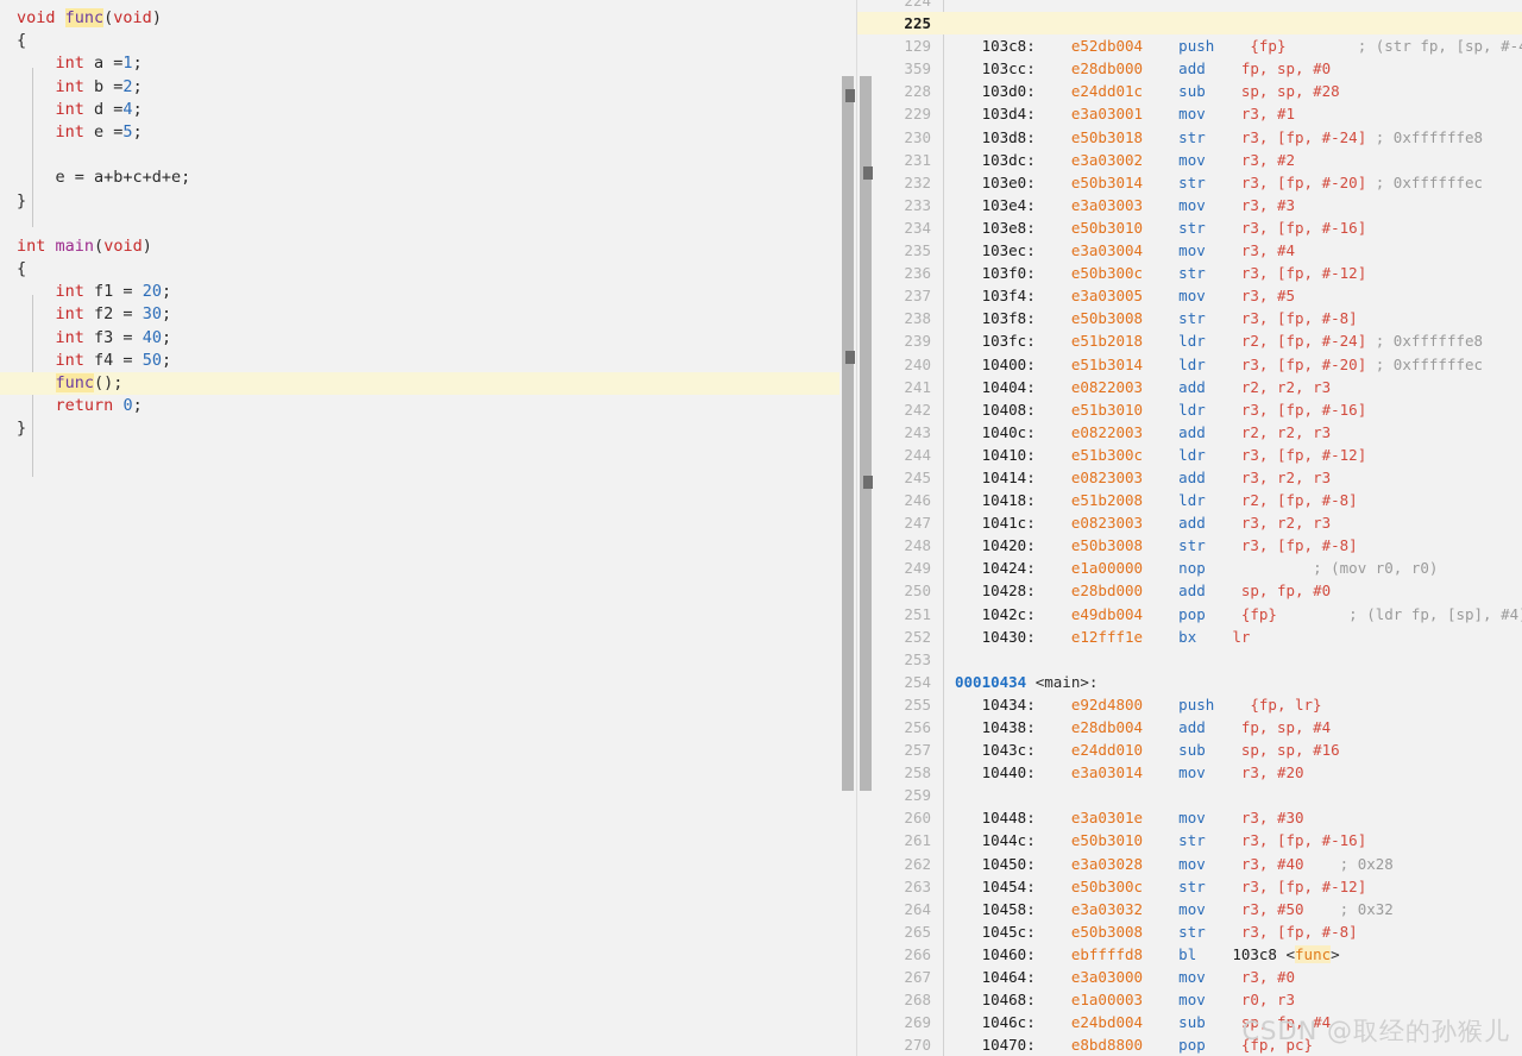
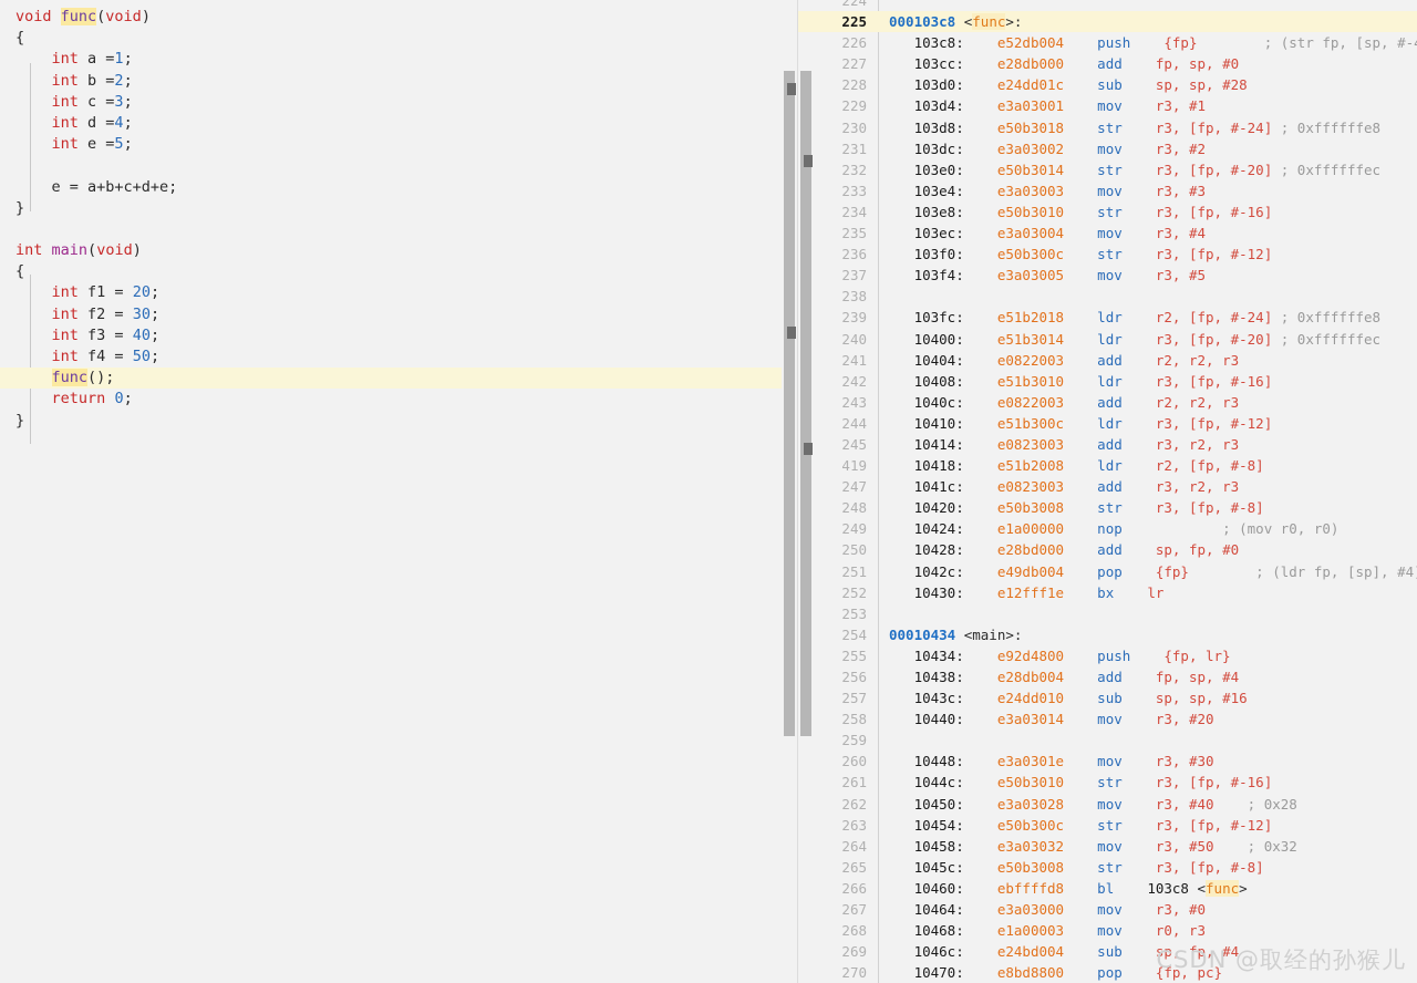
  void func(void)
  {
  int a =1;
  int b =2;
+ int c =3;
  int d =4;
  int e =5;
  e = a+b+c+d+e;
  }
  int main(void)
  {
  int f1 = 20;
  int f2 = 30;
  int f3 = 40;
  int f4 = 50;
  func();
  return 0;
  }
  224
  225
+ 000103c8 <func>:
- 129
+ 226
  103c8: e52db004 push {fp} ; (str fp, [sp, #-
- 359
+ 227
  103cc: e28db000 add fp, sp, #0
  228
  103d0: e24dd01c sub sp, sp, #28
  229
  103d4: e3a03001 mov r3, #1
  230
  103d8: e50b3018 str r3, [fp, #-24] ; 0xffffffe8
  231
  103dc: e3a03002 mov r3, #2
  232
  103e0: e50b3014 str r3, [fp, #-20] ; 0xffffffec
  233
  103e4: e3a03003 mov r3, #3
  234
  103e8: e50b3010 str r3, [fp, #-16]
  235
  103ec: e3a03004 mov r3, #4
  236
  103f0: e50b300c str r3, [fp, #-12]
  237
  103f4: e3a03005 mov r3, #5
  238
- 103f8: e50b3008 str r3, [fp, #-8]
  239
  103fc: e51b2018 ldr r2, [fp, #-24] ; 0xffffffe8
  240
  10400: e51b3014 ldr r3, [fp, #-20] ; 0xffffffec
  241
  10404: e0822003 add r2, r2, r3
  242
  10408: e51b3010 ldr r3, [fp, #-16]
  243
  1040c: e0822003 add r2, r2, r3
  244
  10410: e51b300c ldr r3, [fp, #-12]
  245
  10414: e0823003 add r3, r2, r3
- 246
+ 419
  10418: e51b2008 ldr r2, [fp, #-8]
  247
  1041c: e0823003 add r3, r2, r3
  248
  10420: e50b3008 str r3, [fp, #-8]
  249
  10424: e1a00000 nop ; (mov r0, r0)
  250
  10428: e28bd000 add sp, fp, #0
  251
  1042c: e49db004 pop {fp} ; (ldr fp, [sp], #4
  252
  10430: e12fff1e bx lr
  253
  254
  00010434 <main>:
  255
  10434: e92d4800 push {fp, lr}
  256
  10438: e28db004 add fp, sp, #4
  257
  1043c: e24dd010 sub sp, sp, #16
  258
  10440: e3a03014 mov r3, #20
  259
  260
  10448: e3a0301e mov r3, #30
  261
  1044c: e50b3010 str r3, [fp, #-16]
  262
  10450: e3a03028 mov r3, #40 ; 0x28
  263
  10454: e50b300c str r3, [fp, #-12]
  264
  10458: e3a03032 mov r3, #50 ; 0x32
  265
  1045c: e50b3008 str r3, [fp, #-8]
  266
  10460: ebffffd8 bl 103c8 <func>
  267
  10464: e3a03000 mov r3, #0
  268
  10468: e1a00003 mov r0, r3
  269
  1046c: e24bd004 sub sp, fp, #4
  270
  10470: e8bd8800 pop {fp, pc}
  CSDN @取经的孙猴儿
